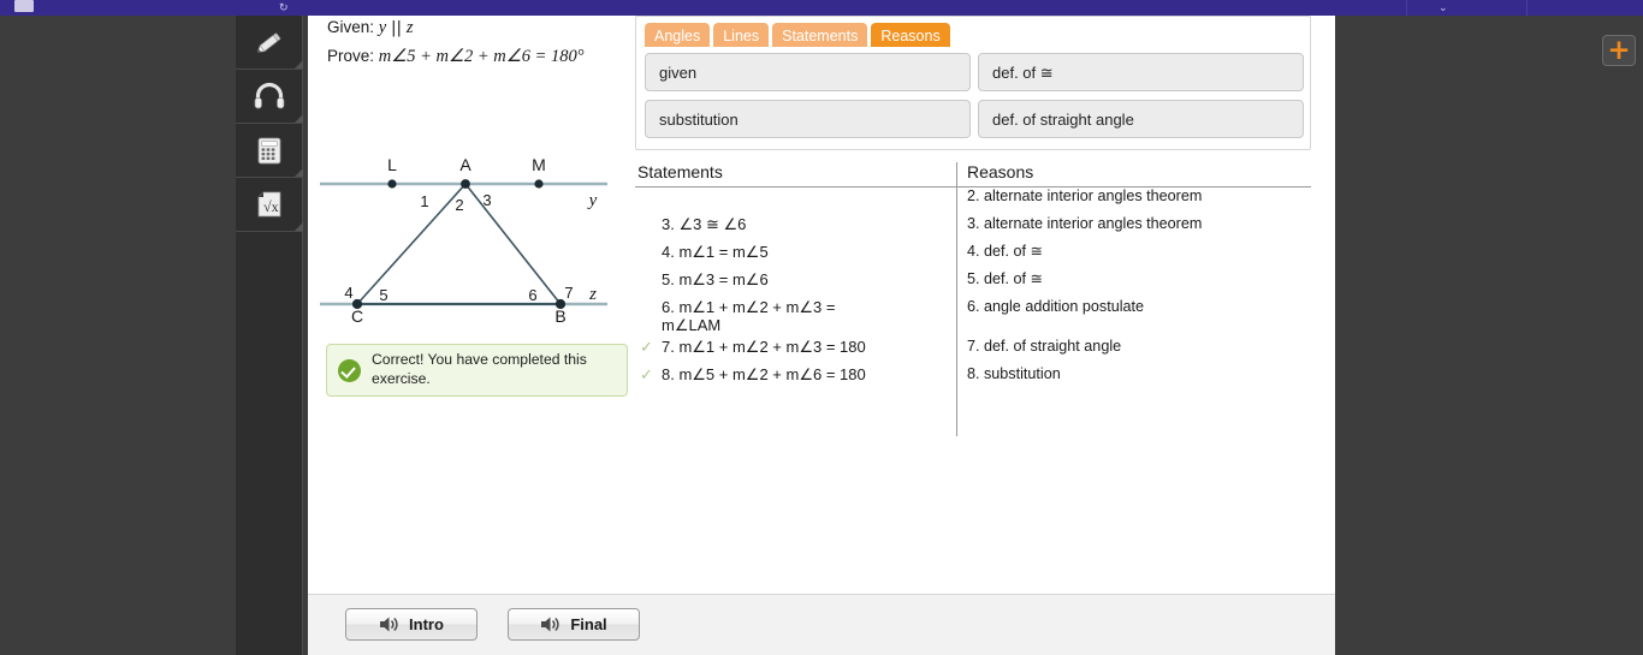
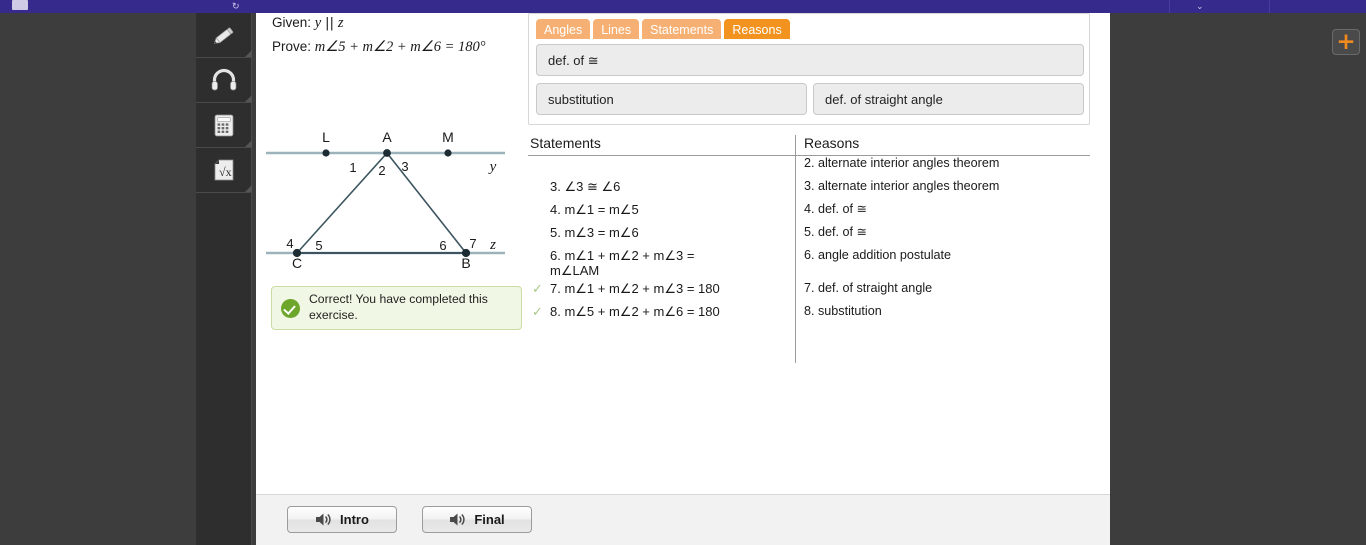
  ↻
  ⌄
  √x
  Given: y || z
  Prove: m∠5 + m∠2 + m∠6 = 180°
  L
  A
  M
  C
  B
  y
  z
  1
  2
  3
  4
  5
  6
  7
  Correct! You have completed this exercise.
  Angles
  Lines
  Statements
  Reasons
- given
  def. of ≅
  substitution
  def. of straight angle
  Statements
  Reasons
  2. alternate interior angles theorem
  3. ∠3 ≅ ∠6
  3. alternate interior angles theorem
  4. m∠1 = m∠5
  4. def. of ≅
  5. m∠3 = m∠6
  5. def. of ≅
  6. m∠1 + m∠2 + m∠3 = m∠LAM
  6. angle addition postulate
  ✓
  7. m∠1 + m∠2 + m∠3 = 180
  7. def. of straight angle
  ✓
  8. m∠5 + m∠2 + m∠6 = 180
  8. substitution
  Intro
  Final
  +
